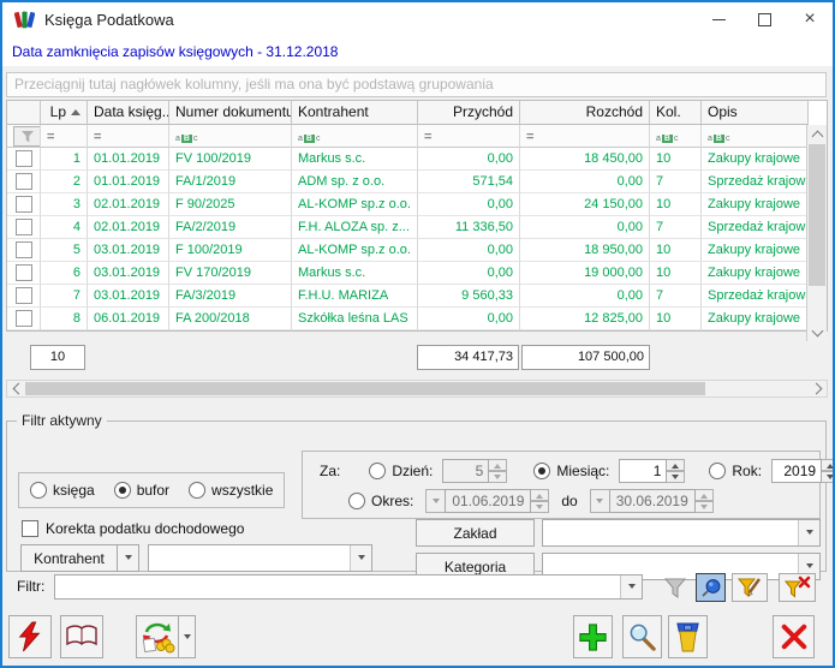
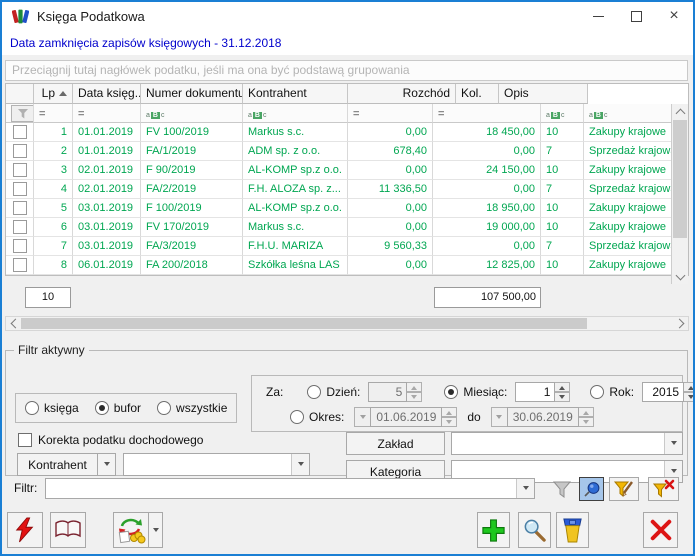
  Księga Podatkowa
  ×
  Data zamknięcia zapisów księgowych - 31.12.2018
- Przeciągnij tutaj nagłówek kolumny, jeśli ma ona być podstawą grupowania
+ Przeciągnij tutaj nagłówek podatku, jeśli ma ona być podstawą grupowania
  Lp
  Data księg..
  Numer dokumentu
  Kontrahent
- Przychód
  Rozchód
  Kol.
  Opis
  =
  =
  =
  =
  1
  01.01.2019
  FV 100/2019
  Markus s.c.
  0,00
  18 450,00
  10
  Zakupy krajowe
  2
  01.01.2019
  FA/1/2019
  ADM sp. z o.o.
- 571,54
+ 678,40
  0,00
  7
  Sprzedaż krajow
  3
  02.01.2019
- F 90/2025
+ F 90/2019
  AL-KOMP sp.z o.o.
  0,00
  24 150,00
  10
  Zakupy krajowe
  4
  02.01.2019
  FA/2/2019
  F.H. ALOZA sp. z...
  11 336,50
  0,00
  7
  Sprzedaż krajow
  5
  03.01.2019
  F 100/2019
  AL-KOMP sp.z o.o.
  0,00
  18 950,00
  10
  Zakupy krajowe
  6
  03.01.2019
  FV 170/2019
  Markus s.c.
  0,00
  19 000,00
  10
  Zakupy krajowe
  7
  03.01.2019
  FA/3/2019
  F.H.U. MARIZA
  9 560,33
  0,00
  7
  Sprzedaż krajow
  8
  06.01.2019
  FA 200/2018
  Szkółka leśna LAS
  0,00
  12 825,00
  10
  Zakupy krajowe
  10
- 34 417,73
  107 500,00
  Filtr aktywny
  księga
  bufor
  wszystkie
  Za:
  Dzień:
  5
  Miesiąc:
  1
  Rok:
- 2019
+ 2015
  Okres:
  01.06.2019
  do
  30.06.2019
  Korekta podatku dochodowego
  Kontrahent
  Zakład
  Kategoria
  Filtr:
